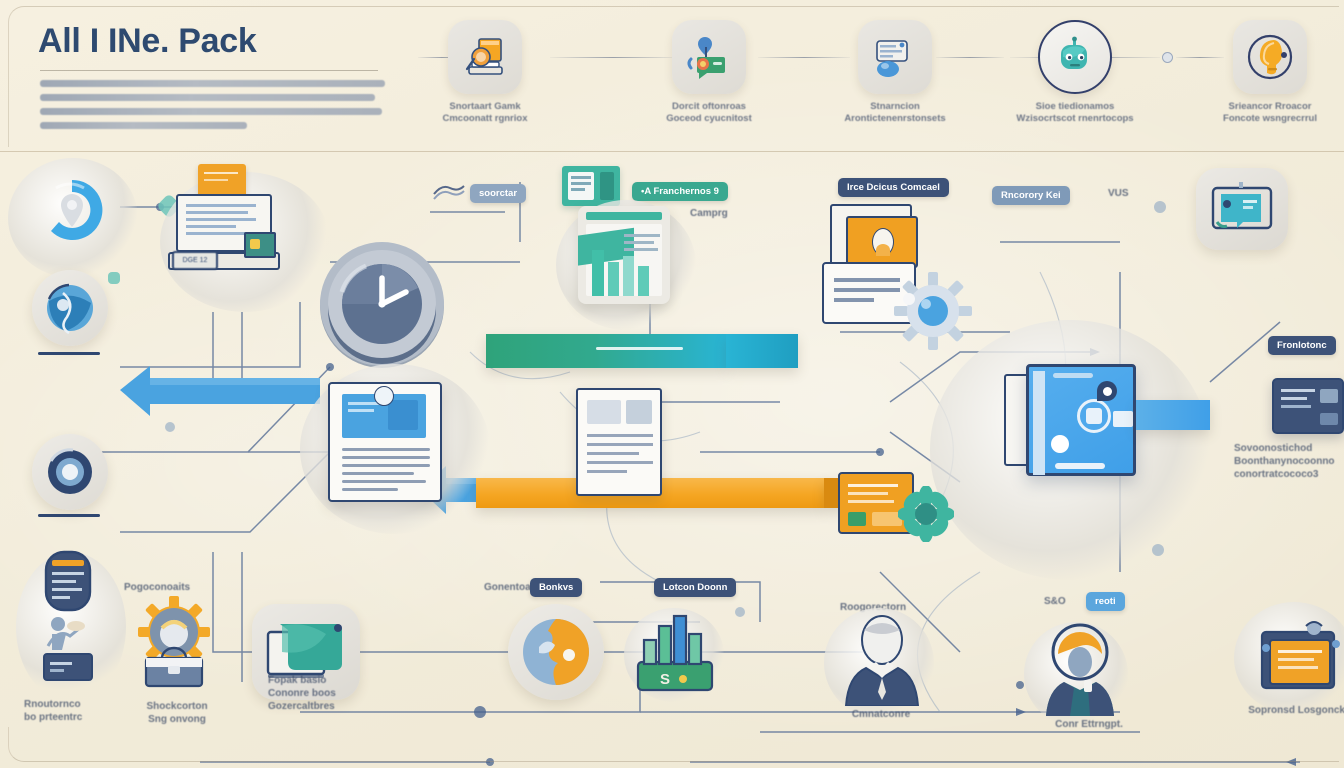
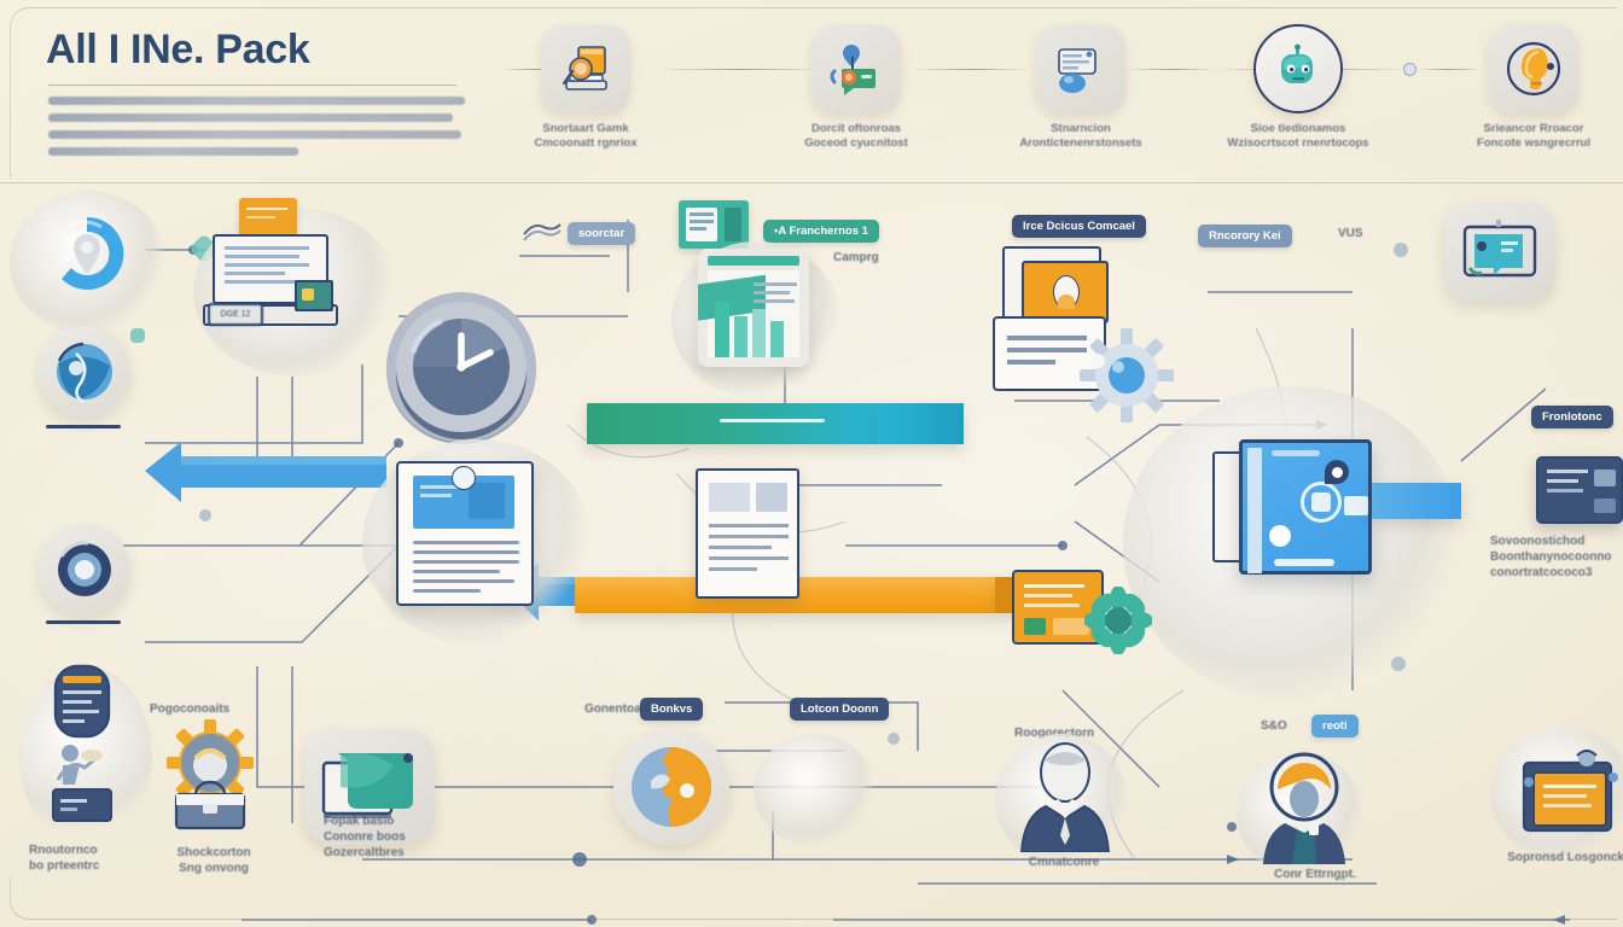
  All I INe. Pack
  Snortaart Gamk
  Cmcoonatt rgnriox
  Dorcit oftonroas
  Goceod cyucnitost
  Stnarncion
  Arontictenenrstonsets
  Sioe tiedionamos
  Wzisocrtscot rnenrtocops
  Srieancor Rroacor
  Foncote wsngrecrrul
  soorctar
- •A Franchernos 9
+ •A Franchernos 1
  Camprg
  Irce Dcicus Comcael
  Rncorory Kei
  VUS
  Fronlotonc
  Sovoonostichod
  Boonthanynocoonno
  conortratcococo3
  Gonentoa
  Bonkvs
  Lotcon Doonn
  Roogotorn
  S&O
  reoti
  Pogoconoaits
  Rnoutornco
  bo prteentrc
  Shockcorton
  Sng onvong
  Fopak basio
  Cononre boos
  Gozercaltbres
- S
  Cmnatconre
  Conr Ettrngpt.
  Sopronsd Losgonck
